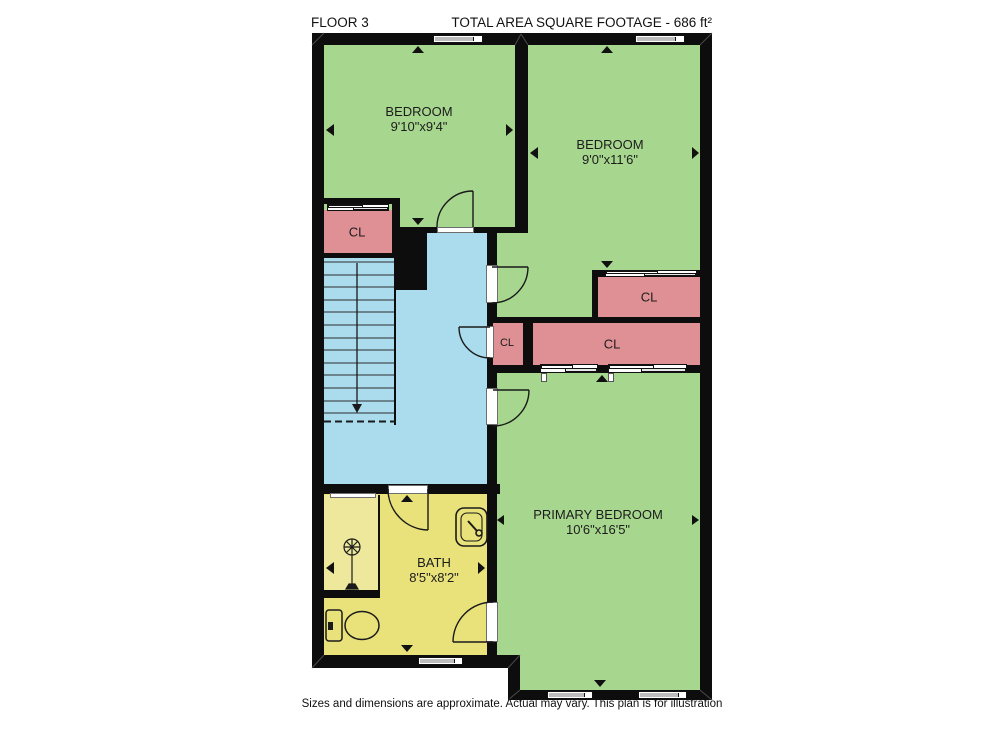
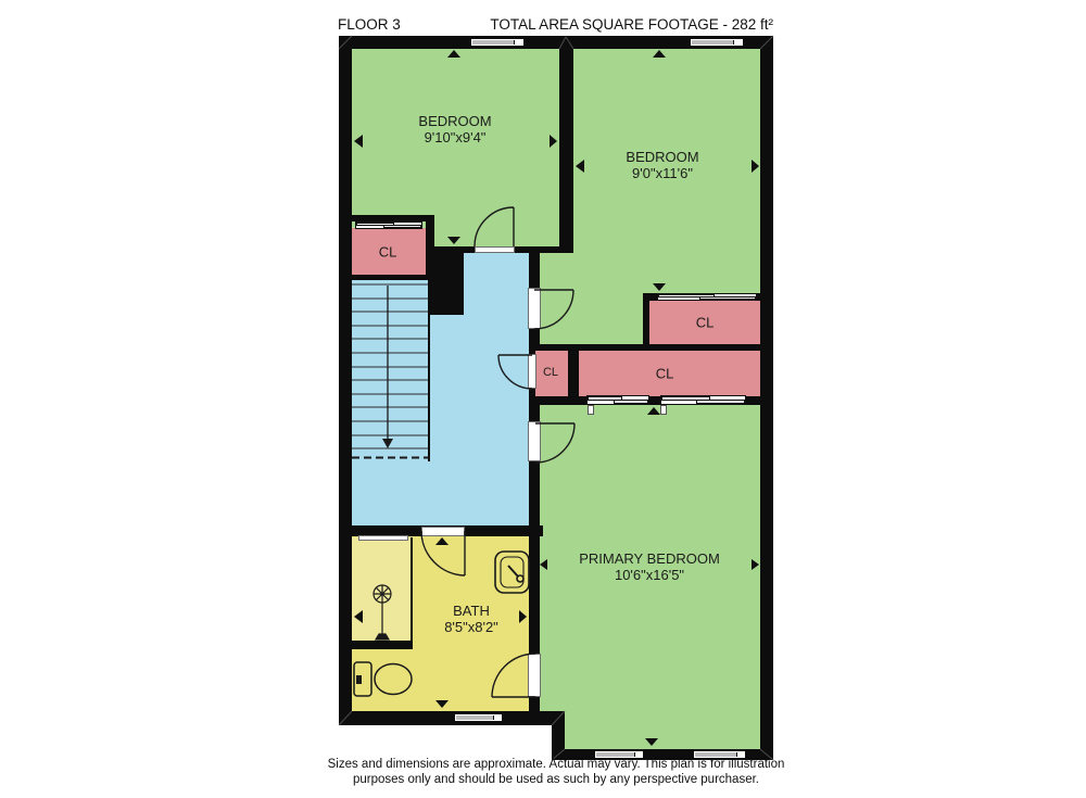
  FLOOR 3
- TOTAL AREA SQUARE FOOTAGE - 686 ft²
+ TOTAL AREA SQUARE FOOTAGE - 282 ft²
  BEDROOM
  9'10"x9'4"
  BEDROOM
  9'0"x11'6"
  PRIMARY BEDROOM
  10'6"x16'5"
  BATH
  8'5"x8'2"
  CL
  CL
  CL
  CL
  Sizes and dimensions are approximate. Actual may vary. This plan is for illustration
+ purposes only and should be used as such by any perspective purchaser.
